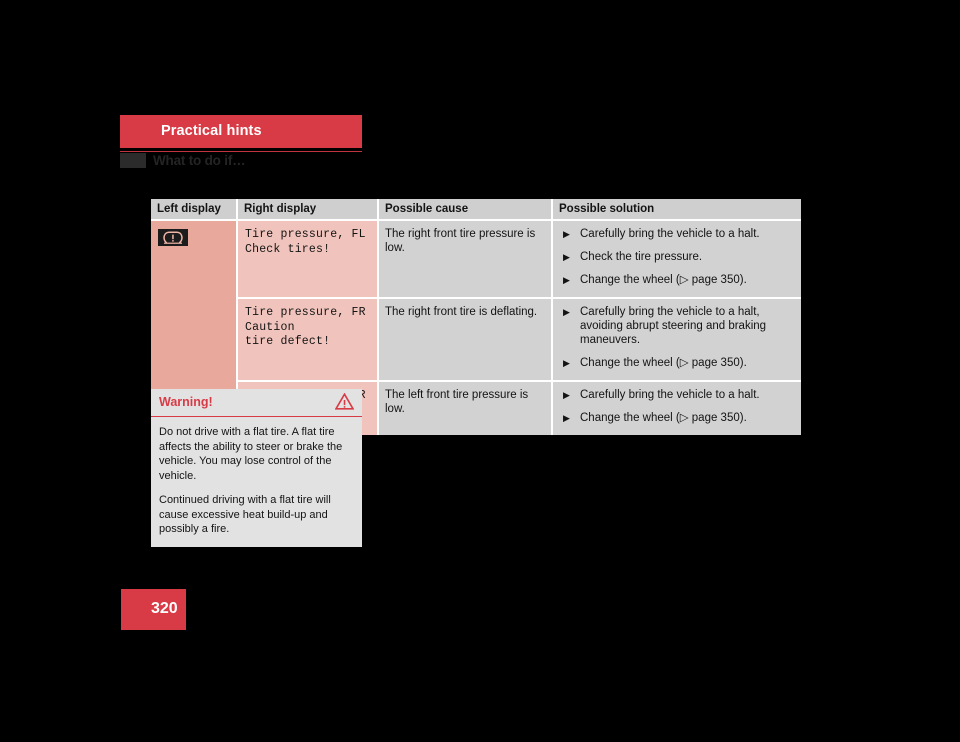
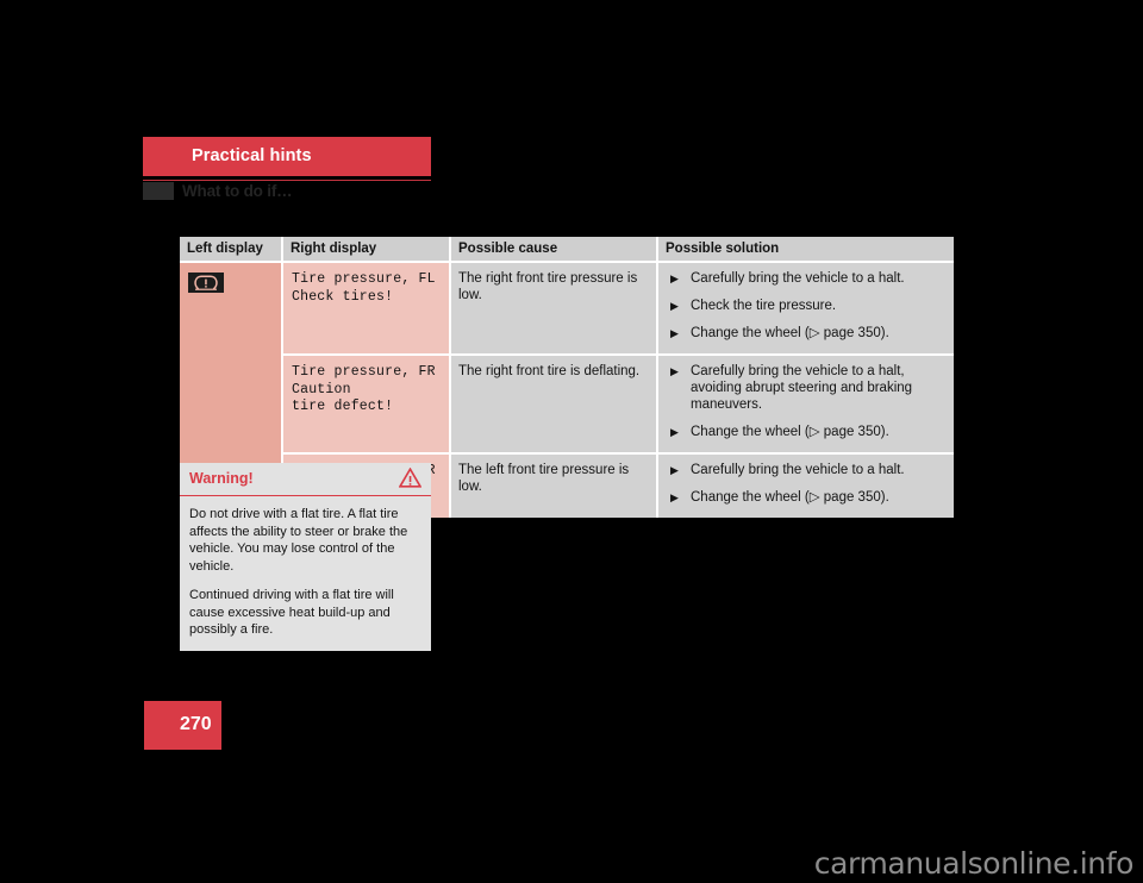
  Practical hints
  What to do if…
  Left display	Right display	Possible cause	Possible solution
  	Tire pressure, FLCheck tires!	The right front tire pressure is low.	▶ Carefully bring the vehicle to a halt.▶ Check the tire pressure.▶ Change the wheel (▷ page 350).
  Tire pressure, FRCautiontire defect!	The right front tire is deflating.	▶ Carefully bring the vehicle to a halt, avoiding abrupt steering and braking maneuvers.▶ Change the wheel (▷ page 350).
  R	The left front tire pressure is low.	▶ Carefully bring the vehicle to a halt.▶ Change the wheel (▷ page 350).
  Warning!
  Do not drive with a flat tire. A flat tire affects the ability to steer or brake the vehicle. You may lose control of the vehicle.
  Continued driving with a flat tire will cause excessive heat build-up and possibly a fire.
- 320
+ 270
+ carmanualsonline.info
